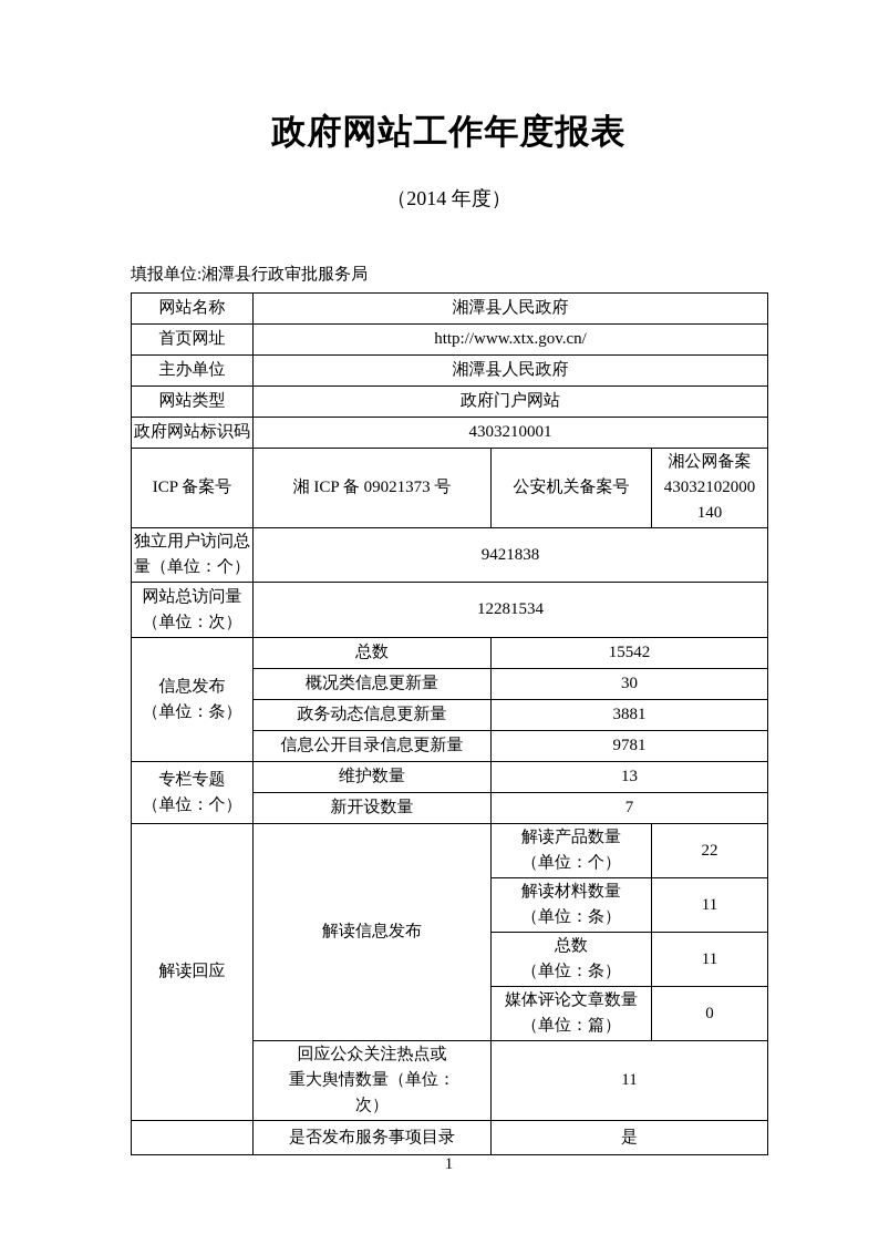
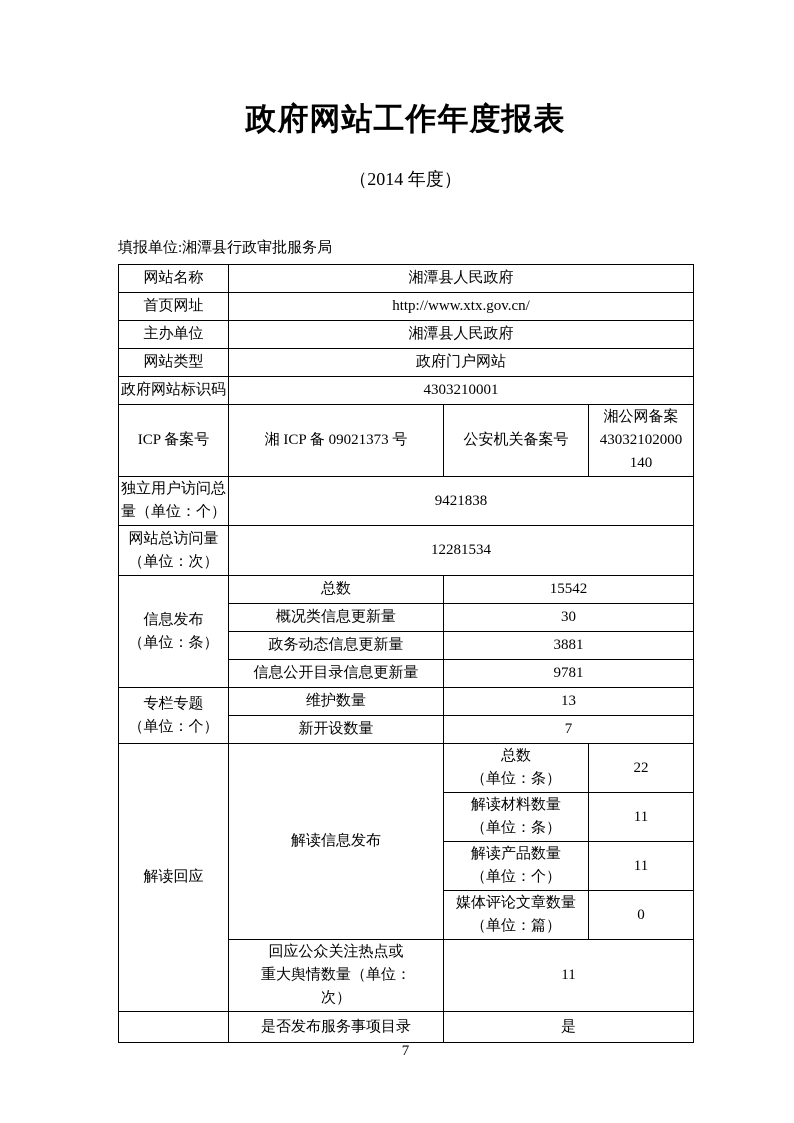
  政府网站工作年度报表
  （2014 年度）
  填报单位:湘潭县行政审批服务局
  网站名称	湘潭县人民政府
  首页网址	http://www.xtx.gov.cn/
  主办单位	湘潭县人民政府
  网站类型	政府门户网站
  政府网站标识码	4303210001
  ICP 备案号	湘 ICP 备 09021373 号	公安机关备案号	湘公网备案 43032102000 140
  独立用户访问总 量（单位：个）	9421838
  网站总访问量 （单位：次）	12281534
  信息发布 （单位：条）	总数	15542
  概况类信息更新量	30
  政务动态信息更新量	3881
  信息公开目录信息更新量	9781
  专栏专题 （单位：个）	维护数量	13
  新开设数量	7
- 解读回应	解读信息发布	解读产品数量 （单位：个）	22
+ 解读回应	解读信息发布	总数 （单位：条）	22
  解读材料数量 （单位：条）	11
- 总数 （单位：条）	11
+ 解读产品数量 （单位：个）	11
  媒体评论文章数量 （单位：篇）	0
  回应公众关注热点或 重大舆情数量（单位： 次）	11
  	是否发布服务事项目录	是
- 1
+ 7
